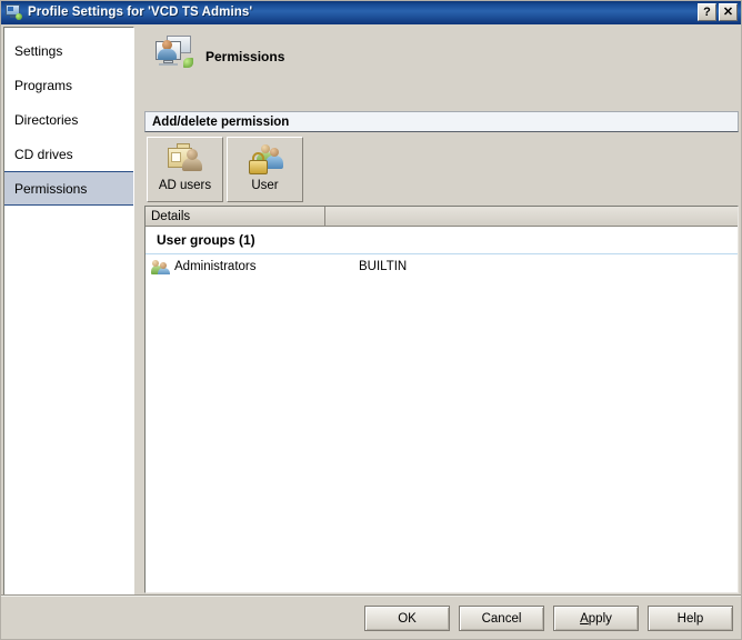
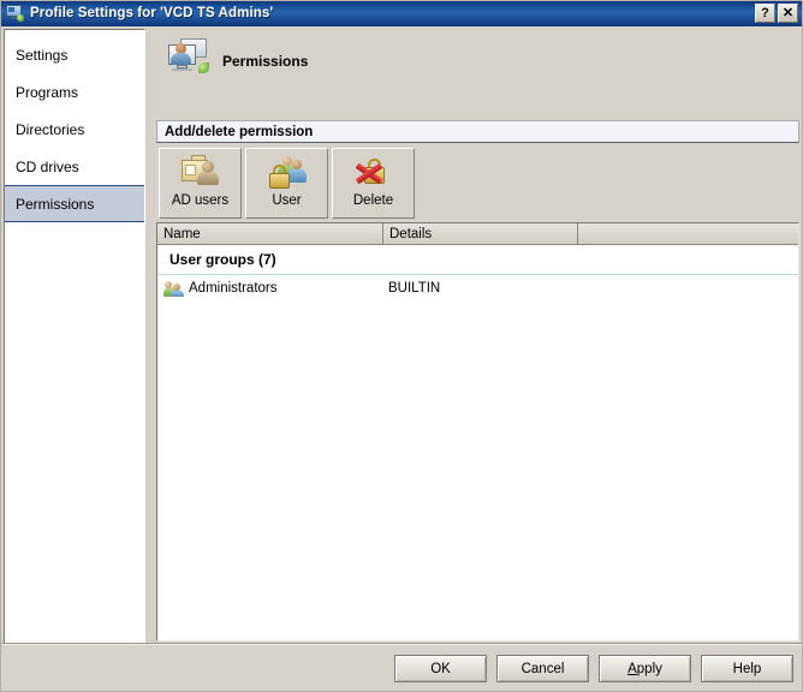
  Profile Settings for 'VCD TS Admins'
  ?
  ✕
  Settings
  Programs
  Directories
  CD drives
  Permissions
  Permissions
  Add/delete permission
  AD users
  User
+ Delete
+ Name
  Details
- User groups (1)
+ User groups (7)
  Administrators
  BUILTIN
  OK
  Cancel
  A
  pply
  Help
